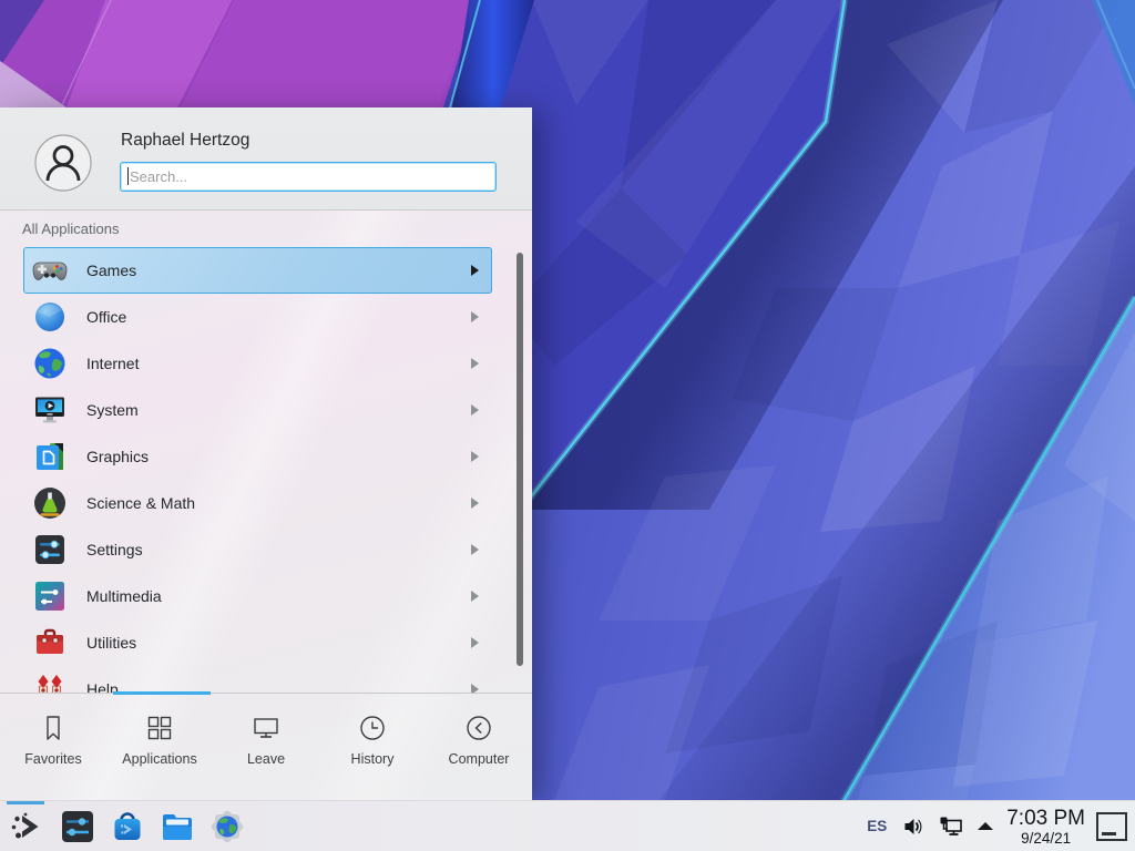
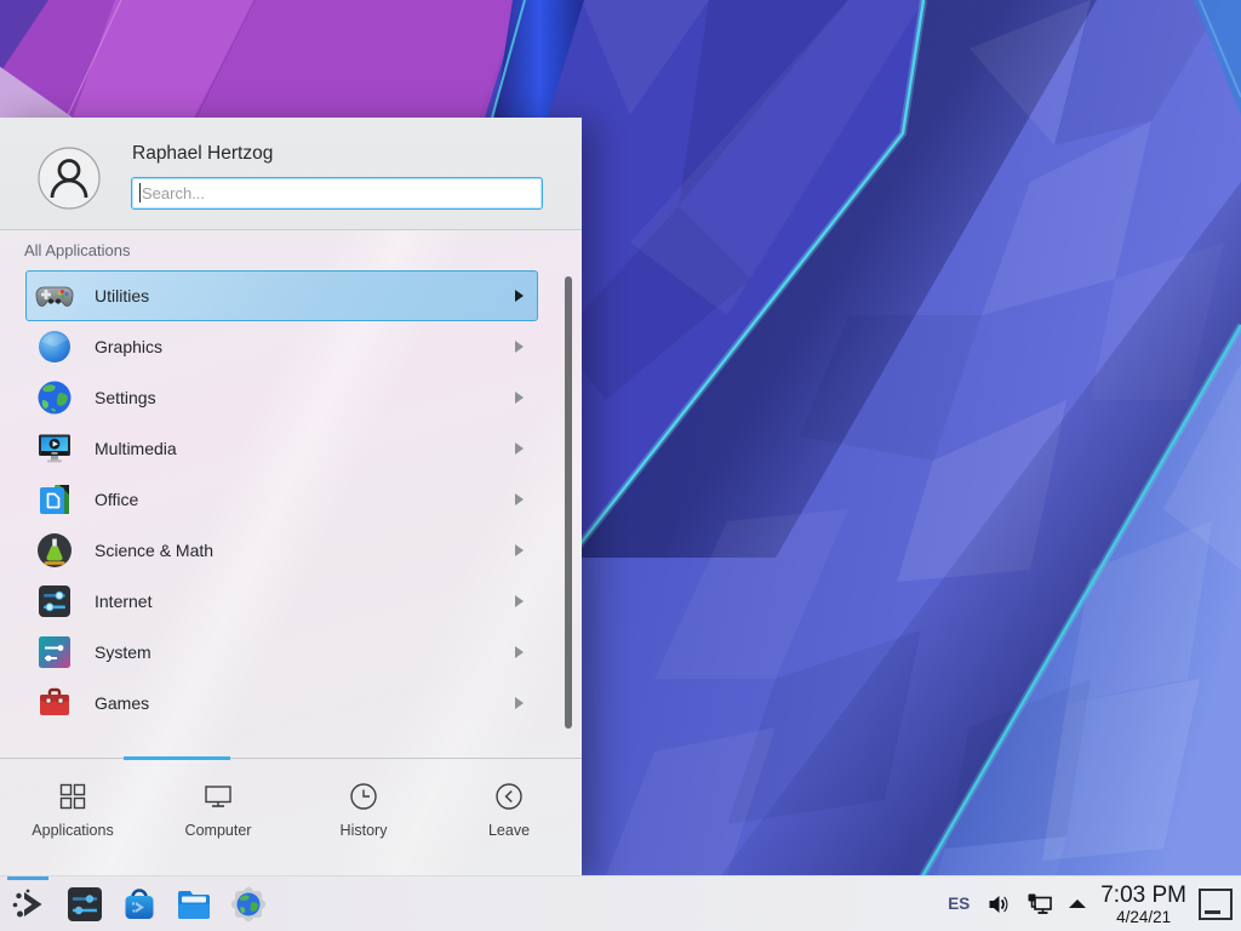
  Raphael Hertzog
  Search...
  All Applications
- Games
+ Utilities
- Office
+ Graphics
- Internet
+ Settings
- System
+ Multimedia
- Graphics
+ Office
  Science & Math
- Settings
+ Internet
- Multimedia
+ System
- Utilities
+ Games
- Help
- Favorites
  Applications
- Leave
+ Computer
  History
- Computer
+ Leave
  ES
  7:03 PM
- 9/24/21
+ 4/24/21
